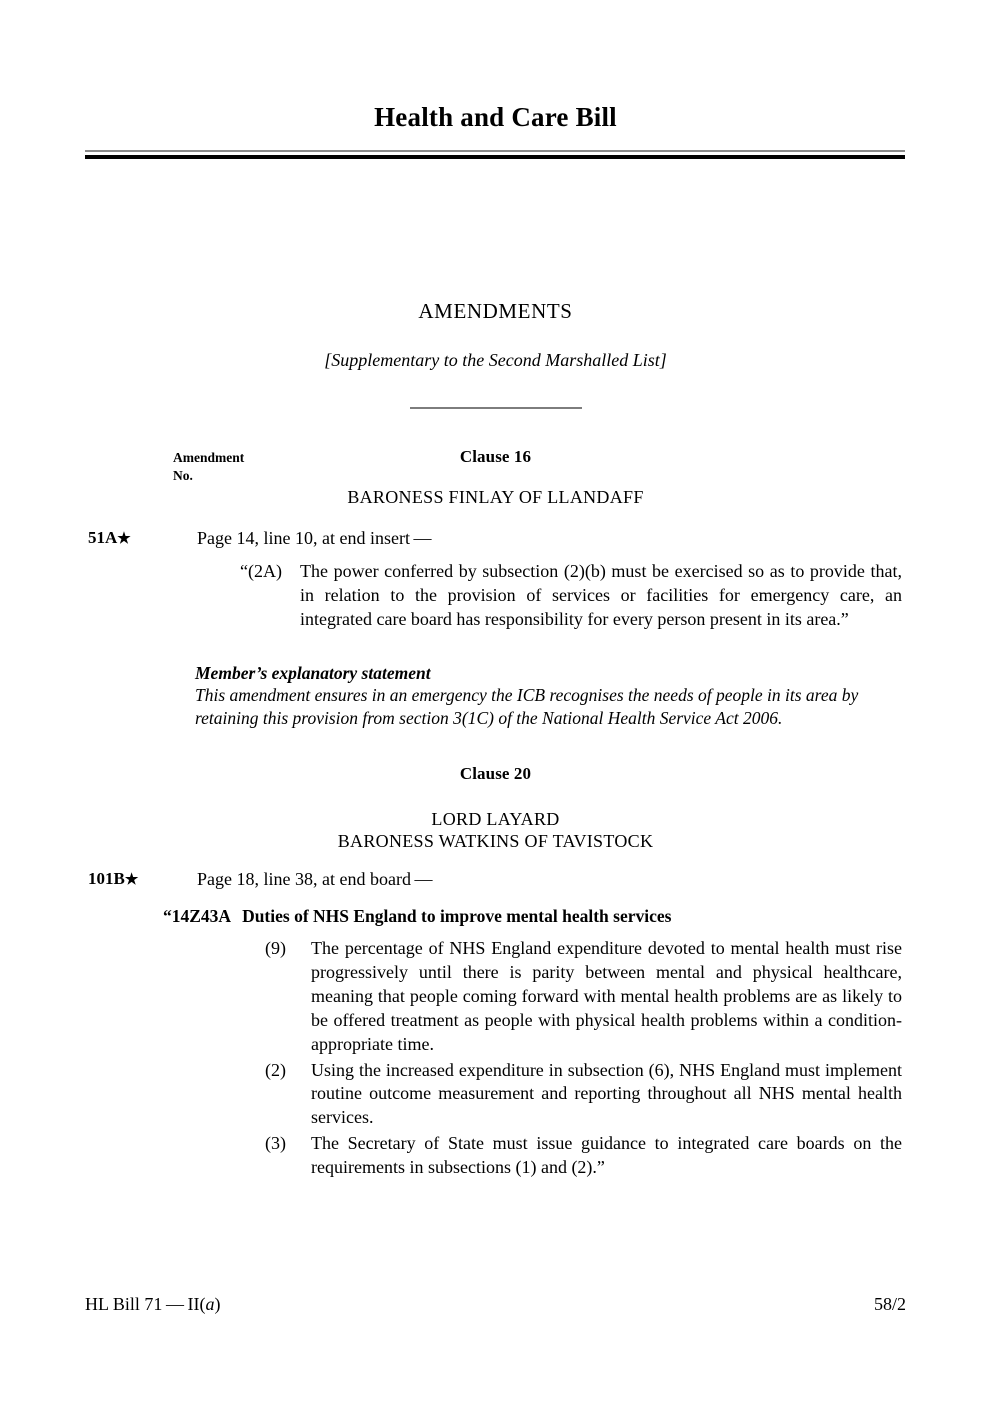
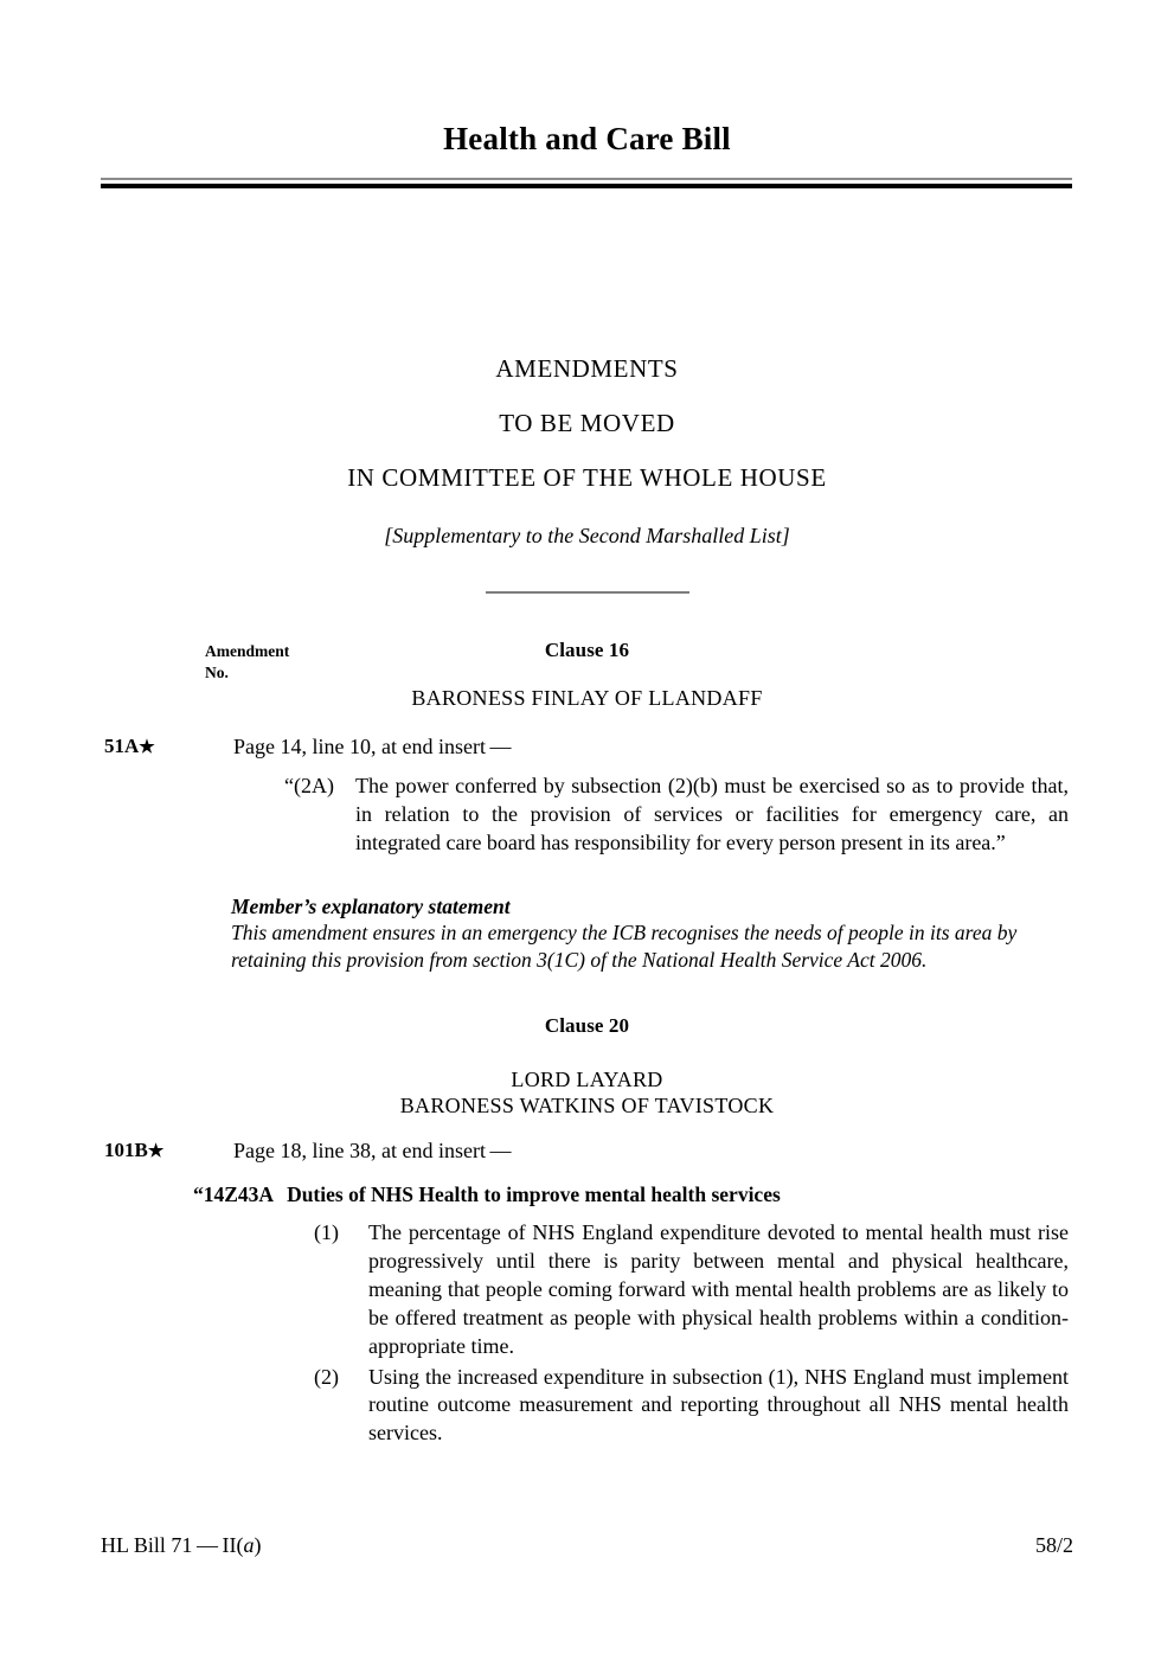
  Health and Care Bill
  AMENDMENTS
+ TO BE MOVED
+ IN COMMITTEE OF THE WHOLE HOUSE
  [Supplementary to the Second Marshalled List]
  Amendment
  No.
  Clause 16
  BARONESS FINLAY OF LLANDAFF
  51A★
  Page 14, line 10, at end insert —
  “(2A)
  The power conferred by subsection (2)(b) must be exercised so as to provide that, in relation to the provision of services or facilities for emergency care, an integrated care board has responsibility for every person present in its area.”
  Member’s explanatory statement
  This amendment ensures in an emergency the ICB recognises the needs of people in its area by retaining this provision from section 3(1C) of the National Health Service Act 2006.
  Clause 20
  LORD LAYARD
  BARONESS WATKINS OF TAVISTOCK
  101B★
- Page 18, line 38, at end board —
+ Page 18, line 38, at end insert —
- “14Z43A Duties of NHS England to improve mental health services
+ “14Z43A Duties of NHS Health to improve mental health services
- (9)
+ (1)
  The percentage of NHS England expenditure devoted to mental health must rise progressively until there is parity between mental and physical healthcare, meaning that people coming forward with mental health problems are as likely to be offered treatment as people with physical health problems within a condition-appropriate time.
  (2)
- Using the increased expenditure in subsection (6), NHS England must implement routine outcome measurement and reporting throughout all NHS mental health services.
+ Using the increased expenditure in subsection (1), NHS England must implement routine outcome measurement and reporting throughout all NHS mental health services.
- (3)
- The Secretary of State must issue guidance to integrated care boards on the requirements in subsections (1) and (2).”
  HL Bill 71 — II(a)
  58/2
